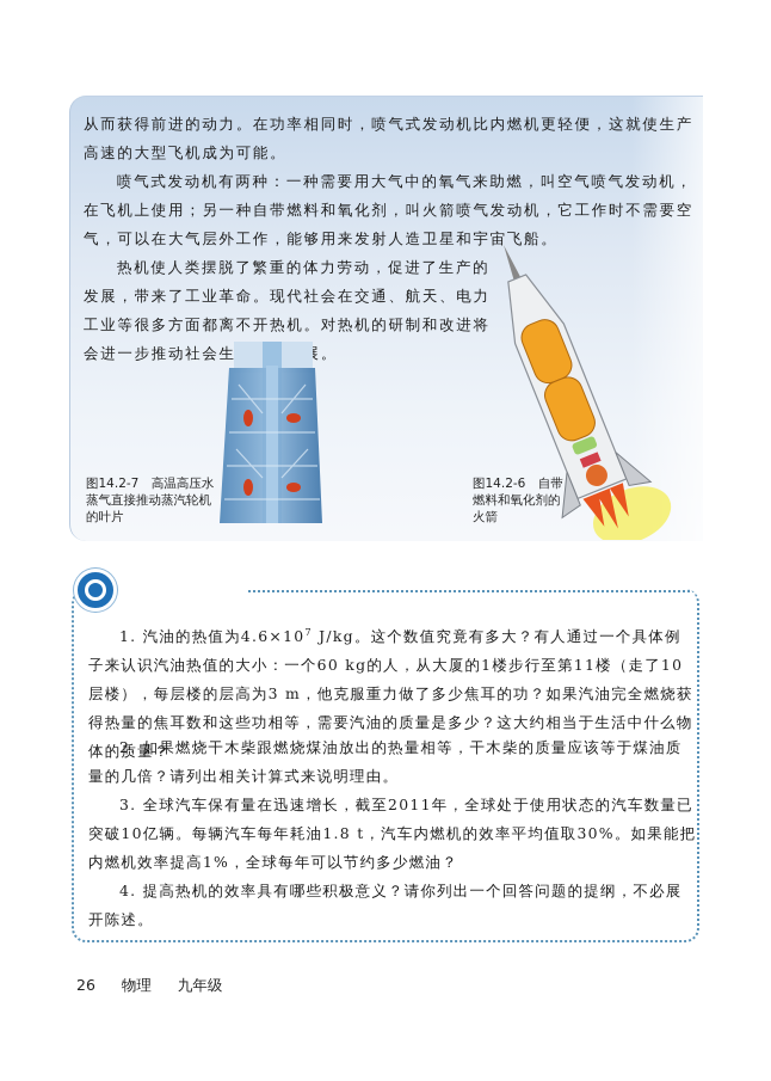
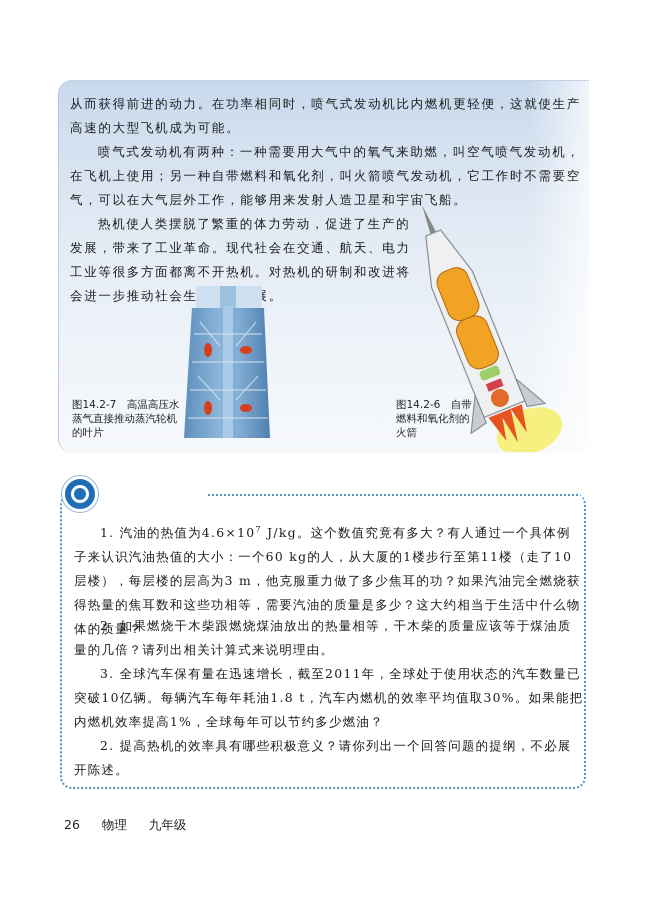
  从而获得前进的动力。在功率相同时，喷气式发动机比内燃机更轻便，这就使生产高速的大型飞机成为可能。
  喷气式发动机有两种：一种需要用大气中的氧气来助燃，叫空气喷气发动机，在飞机上使用；另一种自带燃料和氧化剂，叫火箭喷气发动机，它工作时不需要空气，可以在大气层外工作，能够用来发射人造卫星和宇宙飞船。
  热机使人类摆脱了繁重的体力劳动，促进了生产的发展，带来了工业革命。现代社会在交通、航天、电力工业等很多方面都离不开热机。对热机的研制和改进将会进一步推动社会生。
  图14.2-7 高温高压水蒸气直接推动蒸汽轮机的叶片
  图14.2-6 自带燃料和氧化剂的火箭
  1. 汽油的热值为4.6×107 J/kg。这个数值究竟有多大？有人通过一个具体例子来认识汽油热值的大小：一个60 kg的人，从大厦的1楼步行至第11楼（走了10层楼），每层楼的层高为3 m，他克服重力做了多少焦耳的功？如果汽油完全燃烧获得热量的焦耳数和这些功相等，需要汽油的质量是多少？这大约相当于生活中什么物体的质量？
  2. 如果燃烧干木柴跟燃烧煤油放出的热量相等，干木柴的质量应该等于煤油质量的几倍？请列出相关计算式来说明理由。
  3. 全球汽车保有量在迅速增长，截至2011年，全球处于使用状态的汽车数量已突破10亿辆。每辆汽车每年耗油1.8 t，汽车内燃机的效率平均值取30%。如果能把内燃机效率提高1%，全球每年可以节约多少燃油？
- 4. 提高热机的效率具有哪些积极意义？请你列出一个回答问题的提纲，不必展开陈述。
+ 2. 提高热机的效率具有哪些积极意义？请你列出一个回答问题的提纲，不必展开陈述。
  26 物理 九年级
